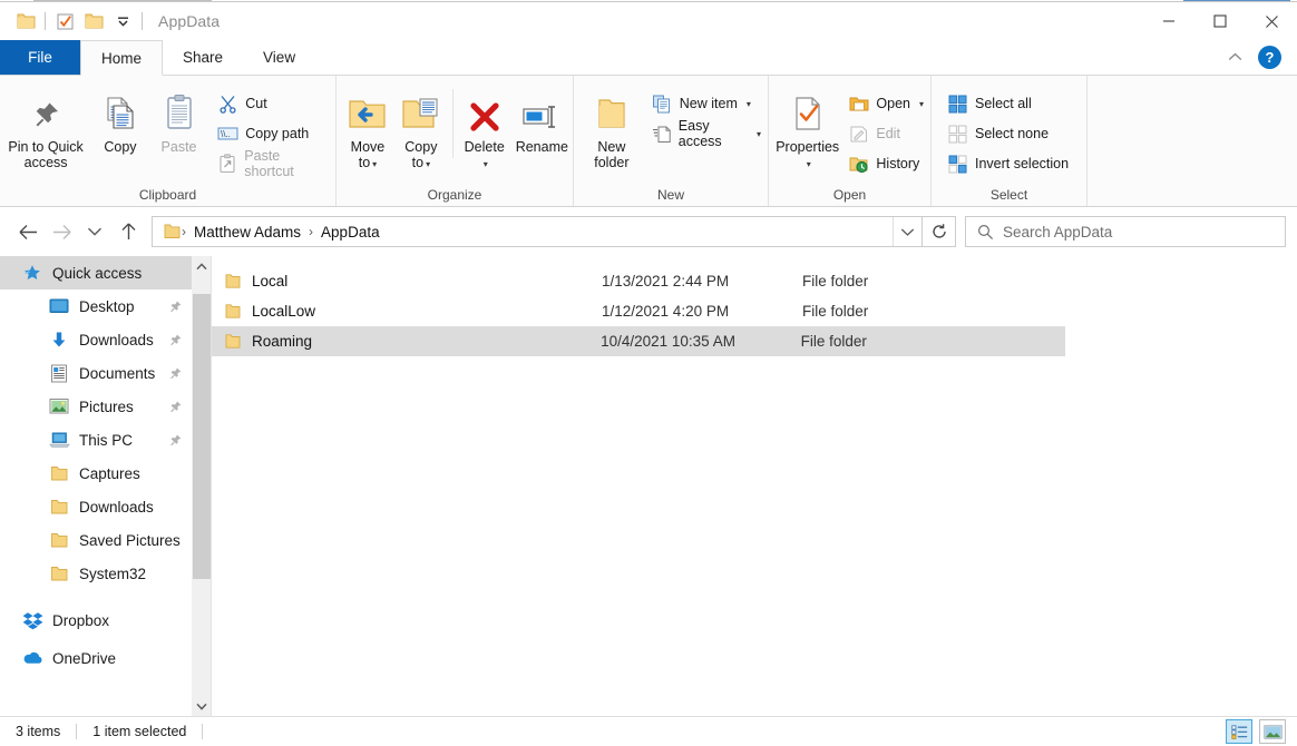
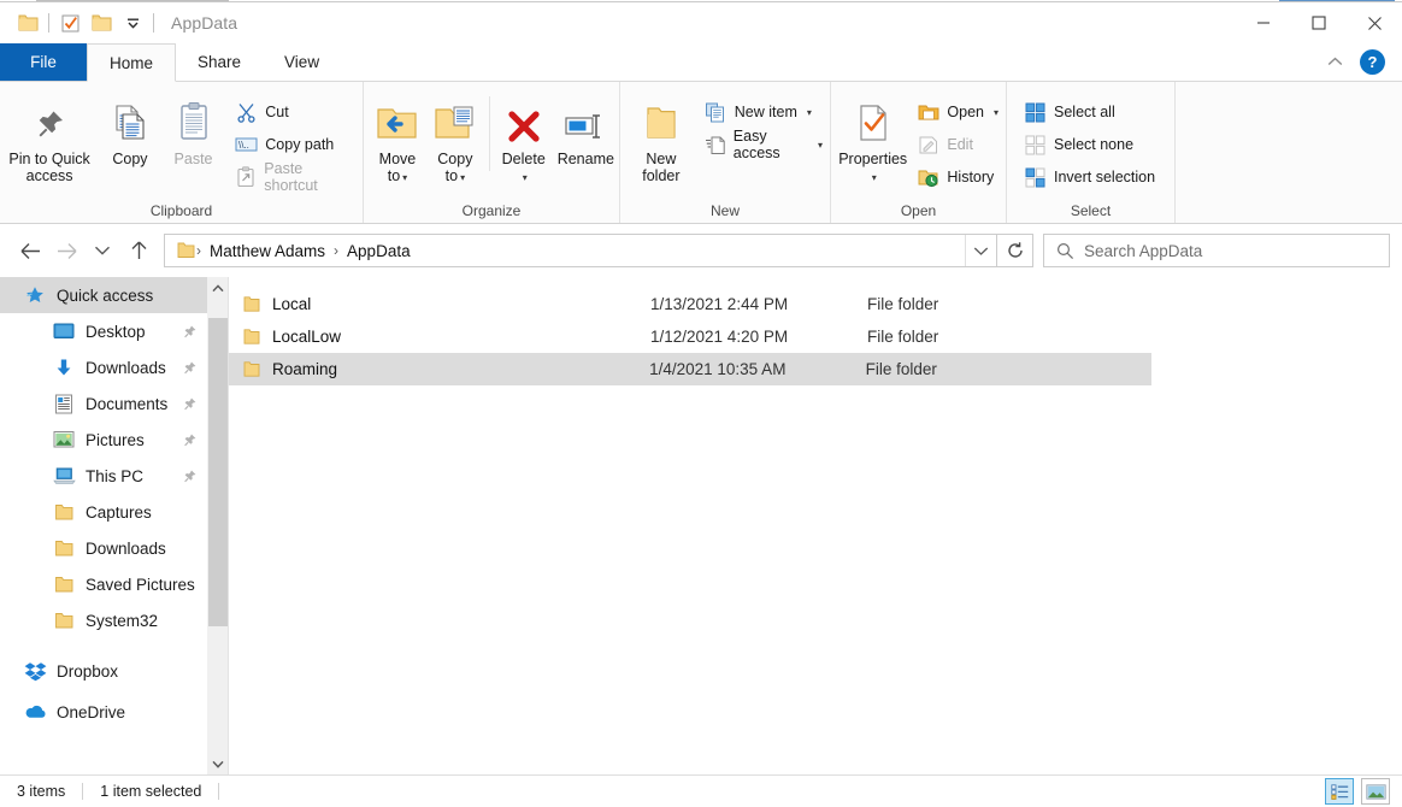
  AppData
  File
  Home
  Share
  View
  ?
  Pin to Quick
  access
  Copy
  Paste
  Cut
  \\..
  Copy path
  Paste shortcut
  Clipboard
  Move
  to ▾
  Copy
  to ▾
  Delete
  ▾
  Rename
  Organize
  New
  folder
  New item
  ▾
  Easy access
  ▾
  New
  Properties
  ▾
  Open
  ▾
  Edit
  History
  Open
  Select all
  Select none
  Invert selection
  Select
  ›
  Matthew Adams
  ›
  AppData
  Search AppData
  Quick access
  Desktop
  Downloads
  Documents
  Pictures
  This PC
  Captures
  Downloads
  Saved Pictures
  System32
  Dropbox
  OneDrive
  Local
  1/13/2021 2:44 PM
  File folder
  LocalLow
  1/12/2021 4:20 PM
  File folder
  Roaming
- 10/4/2021 10:35 AM
+ 1/4/2021 10:35 AM
  File folder
  3 items
  1 item selected
